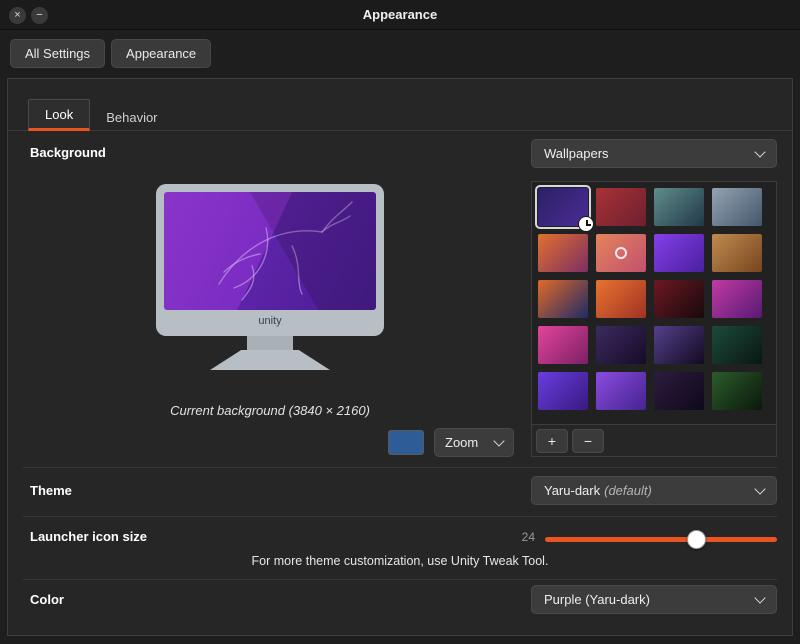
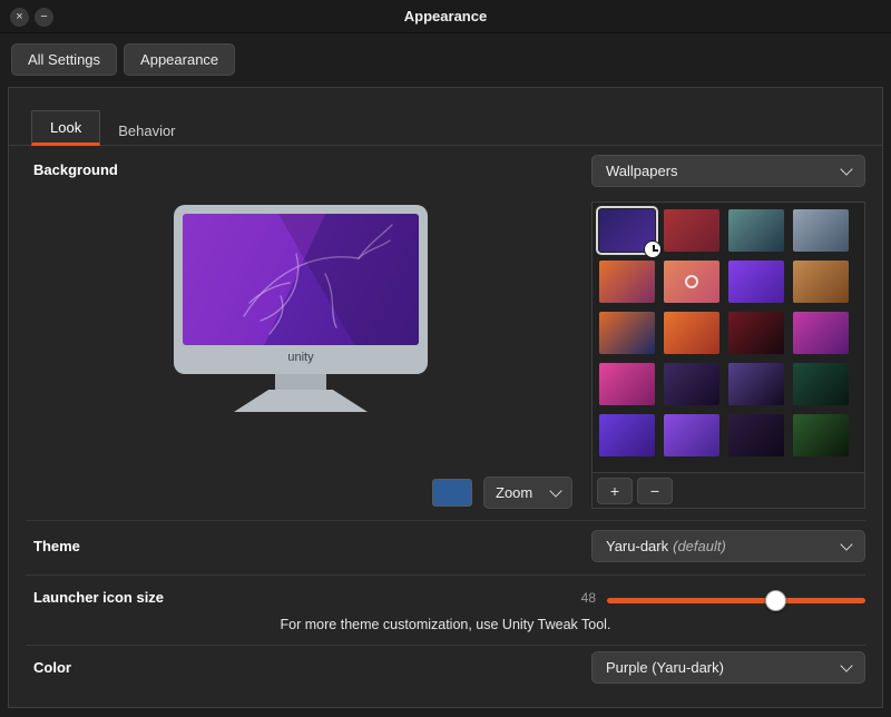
  ×
  −
  Appearance
  All Settings
  Appearance
  Look
  Behavior
  Background
  Wallpapers
  unity
- Current background (3840 × 2160)
  Zoom
  +
  −
  Theme
  Yaru-dark (default)
  Launcher icon size
- 24
+ 48
  For more theme customization, use Unity Tweak Tool.
  Color
  Purple (Yaru-dark)
